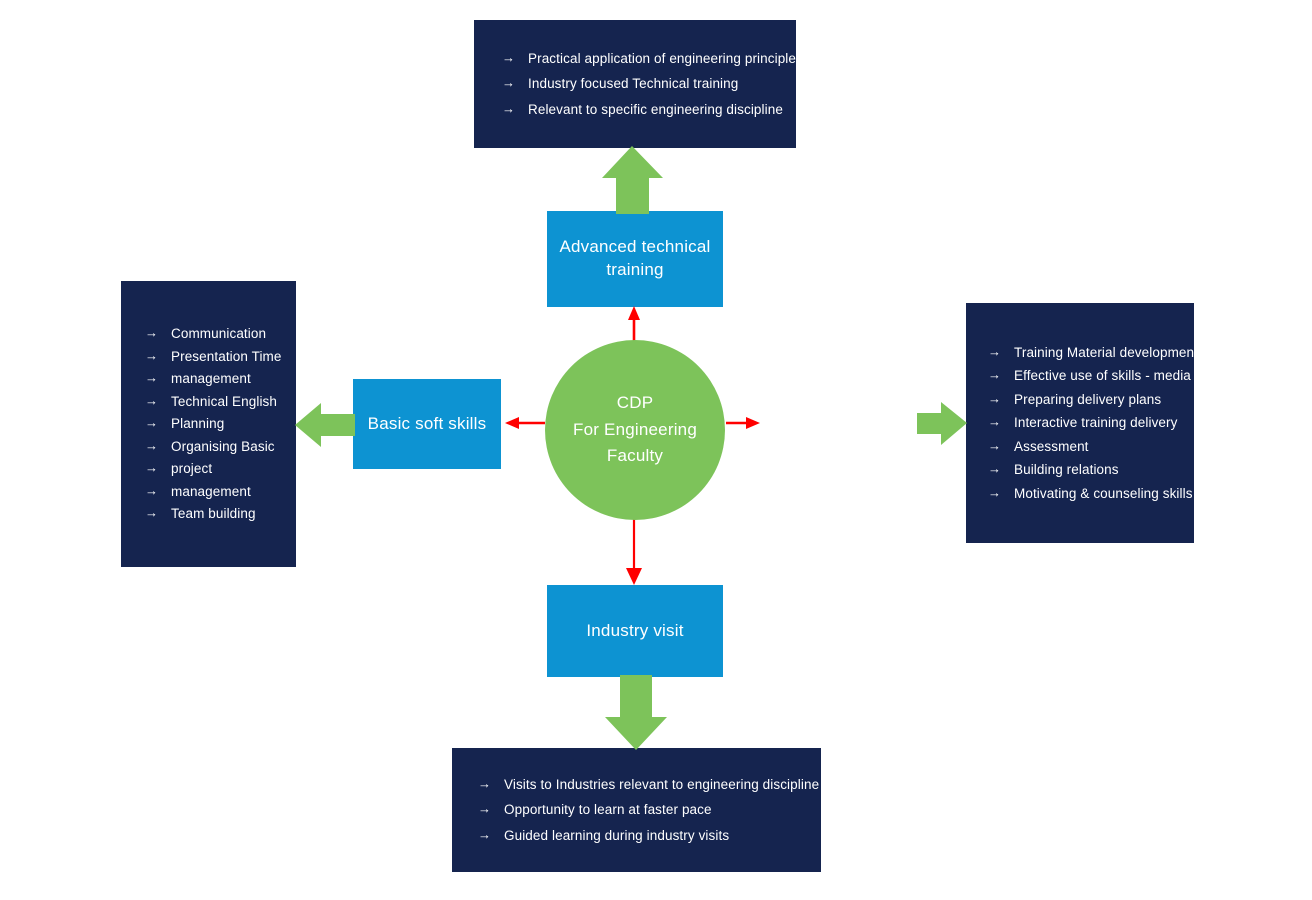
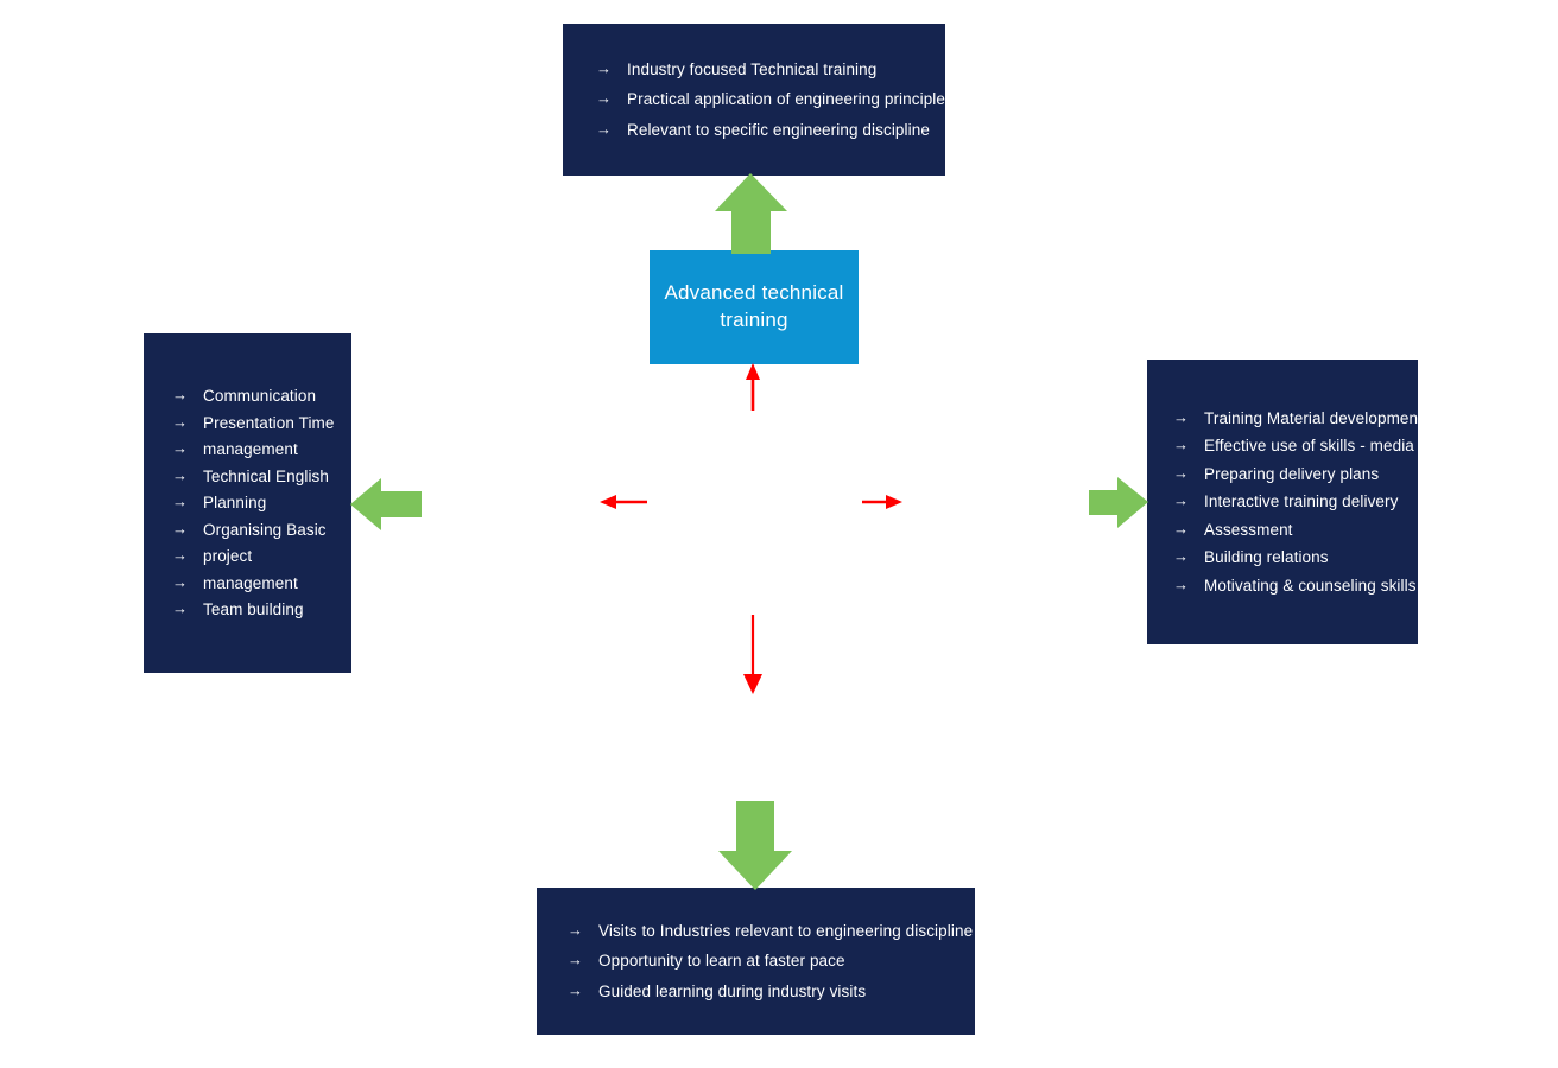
  →
- Practical application of engineering principles
+ Industry focused Technical training
  →
- Industry focused Technical training
+ Practical application of engineering principles
  →
  Relevant to specific engineering discipline
  →
  Communication
  →
  Presentation Time
  →
  management
  →
  Technical English
  →
  Planning
  →
  Organising Basic
  →
  project
  →
  management
  →
  Team building
  →
  Training Material development.
  →
  Effective use of skills - media
  →
  Preparing delivery plans
  →
  Interactive training delivery
  →
  Assessment
  →
  Building relations
  →
  Motivating & counseling skills
  →
  Visits to Industries relevant to engineering discipline
  →
  Opportunity to learn at faster pace
  →
  Guided learning during industry visits
  Advanced technical
  training
- Basic soft skills
- Industry visit
- CDP
- For Engineering
- Faculty
